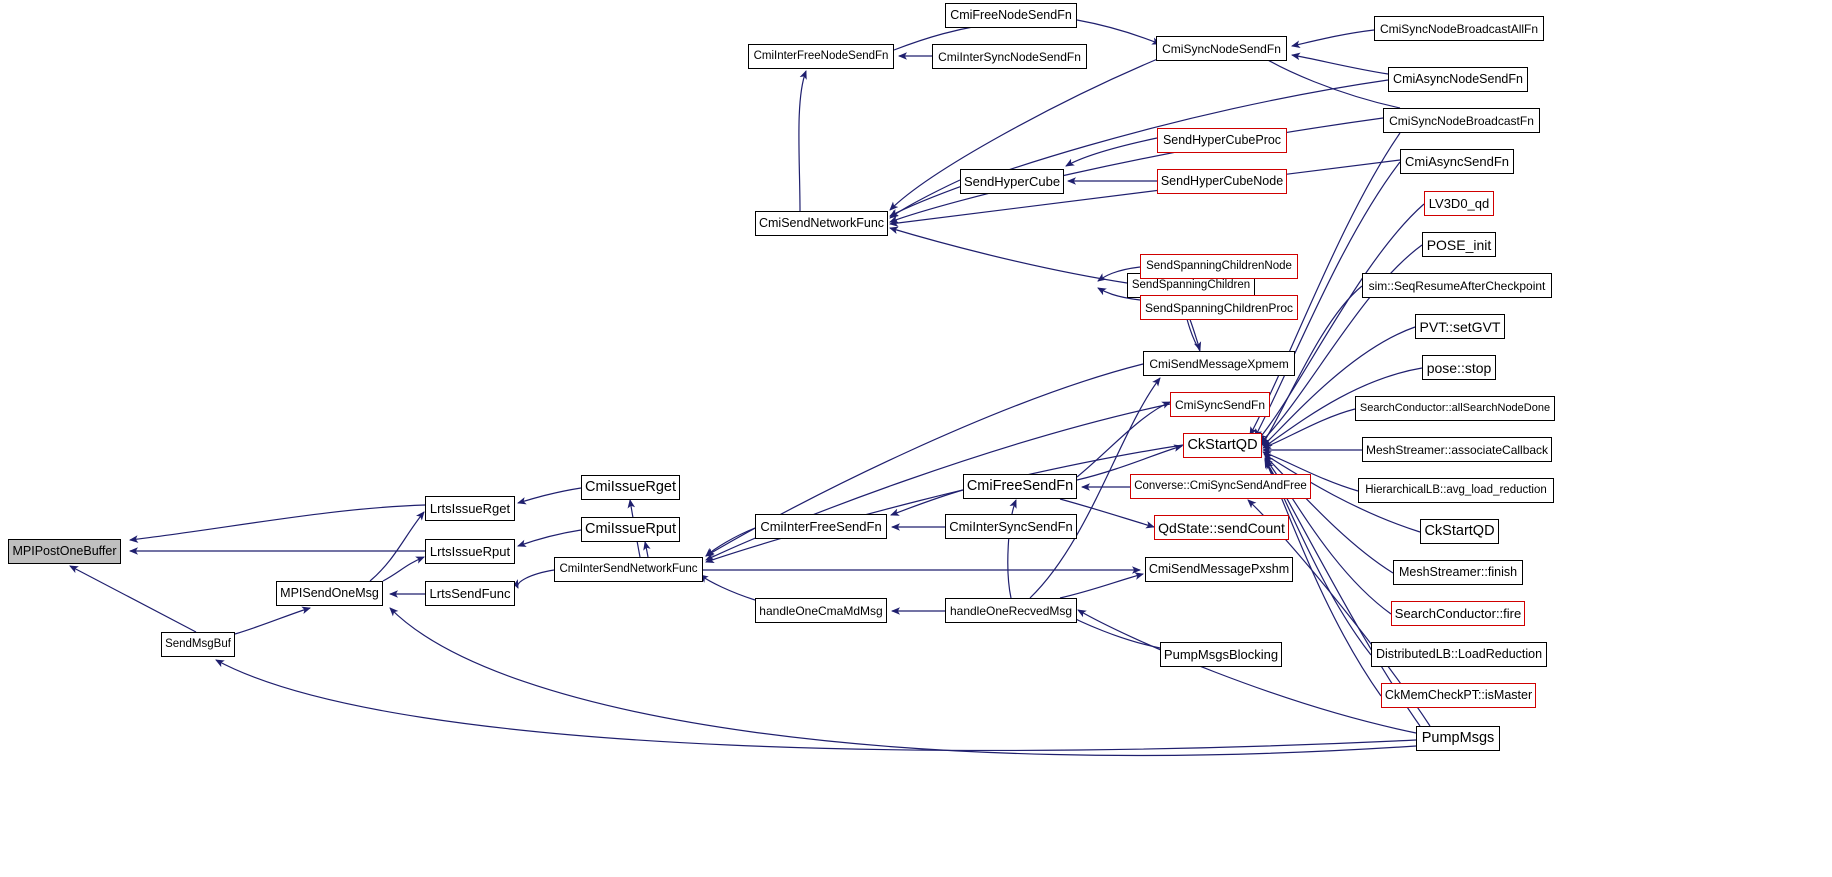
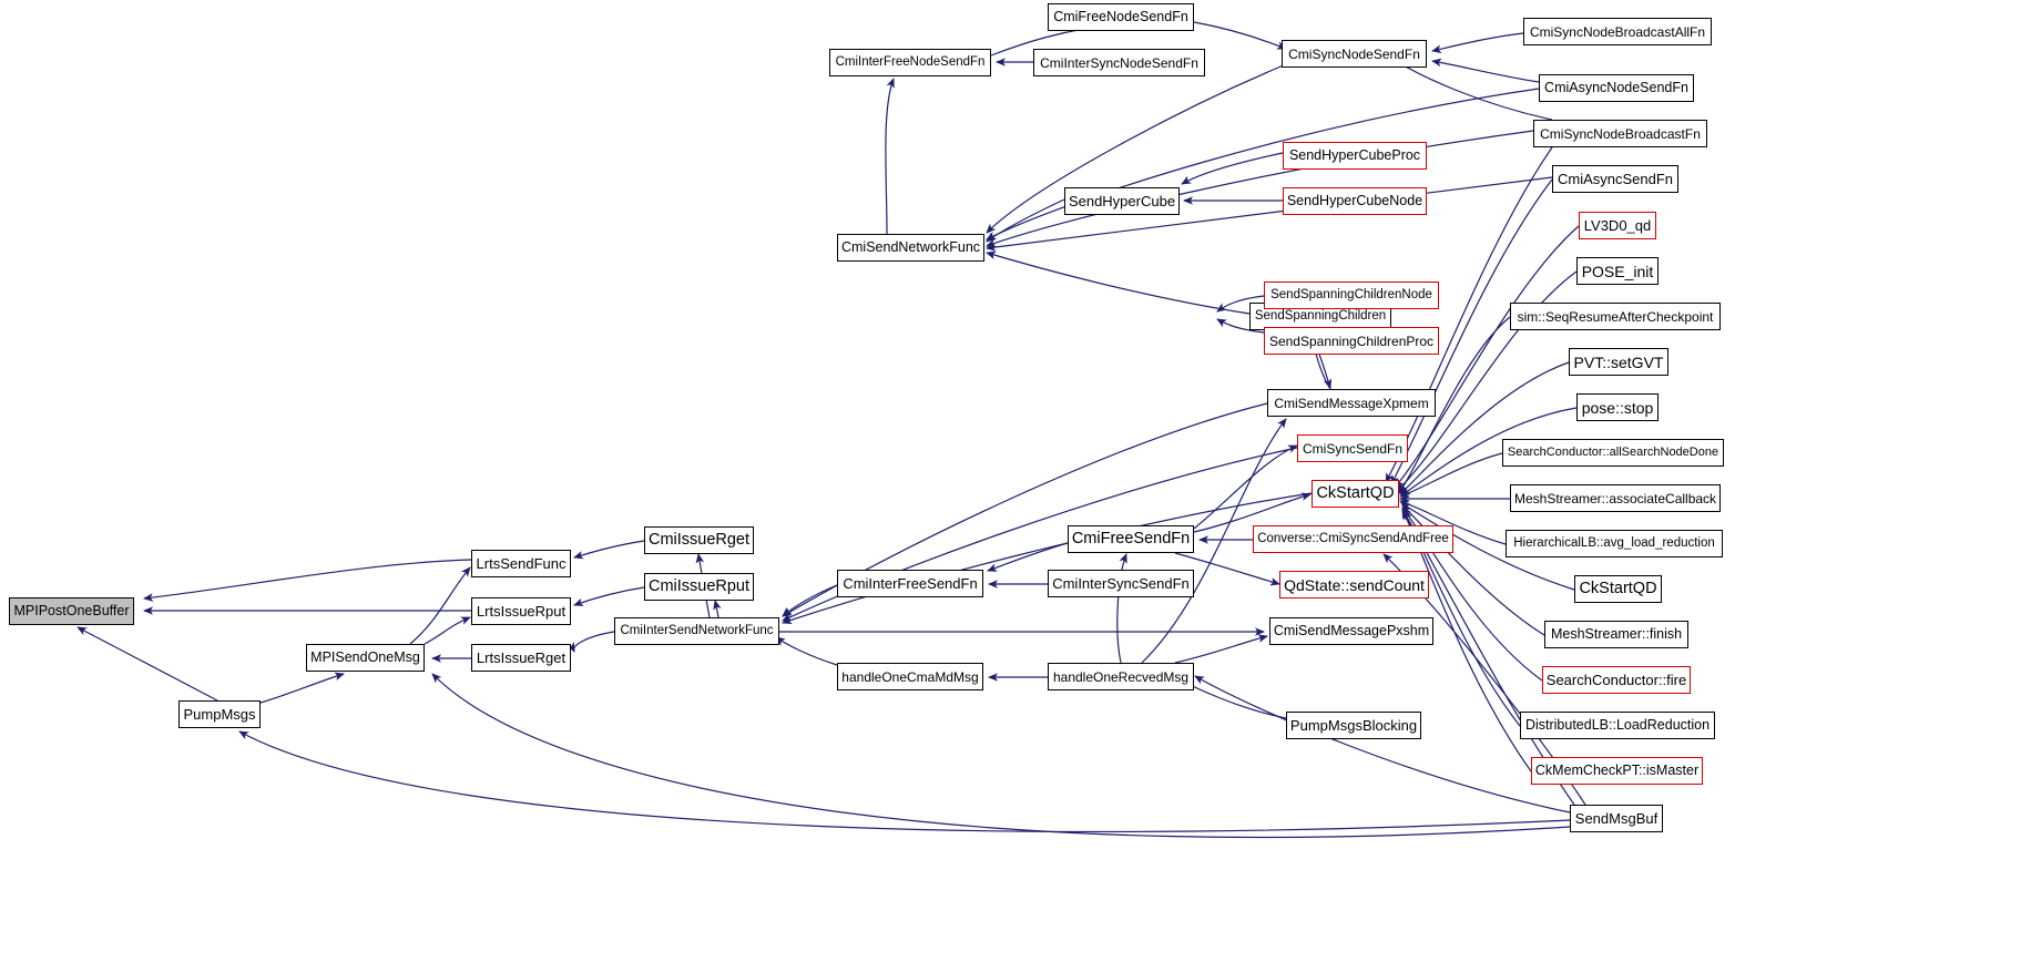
  MPIPostOneBuffer
- LrtsIssueRget
+ LrtsSendFunc
  LrtsIssueRput
  MPISendOneMsg
- LrtsSendFunc
+ LrtsIssueRget
- SendMsgBuf
+ PumpMsgs
  CmiIssueRget
  CmiIssueRput
  CmiInterSendNetworkFunc
  handleOneCmaMdMsg
  handleOneRecvedMsg
  CmiInterFreeSendFn
  CmiInterSyncSendFn
  CmiFreeSendFn
  Converse::CmiSyncSendAndFree
  QdState::sendCount
  CmiSendMessagePxshm
  PumpMsgsBlocking
- PumpMsgs
+ SendMsgBuf
  CmiSendMessageXpmem
  CmiSyncSendFn
  CkStartQD
  SendSpanningChildren
  SendSpanningChildrenNode
  SendSpanningChildrenProc
  CmiSendNetworkFunc
  SendHyperCube
  SendHyperCubeProc
  SendHyperCubeNode
  CmiInterFreeNodeSendFn
  CmiInterSyncNodeSendFn
  CmiFreeNodeSendFn
  CmiSyncNodeSendFn
  CmiSyncNodeBroadcastAllFn
  CmiAsyncNodeSendFn
  CmiSyncNodeBroadcastFn
  CmiAsyncSendFn
  LV3D0_qd
  POSE_init
  sim::SeqResumeAfterCheckpoint
  PVT::setGVT
  pose::stop
  SearchConductor::allSearchNodeDone
  MeshStreamer::associateCallback
  HierarchicalLB::avg_load_reduction
  CkStartQD
  MeshStreamer::finish
  SearchConductor::fire
  DistributedLB::LoadReduction
  CkMemCheckPT::isMaster
